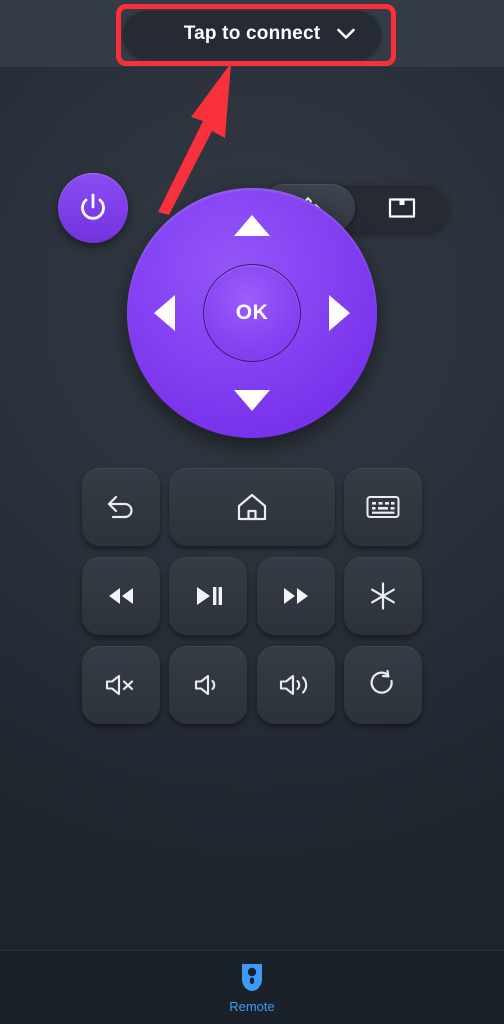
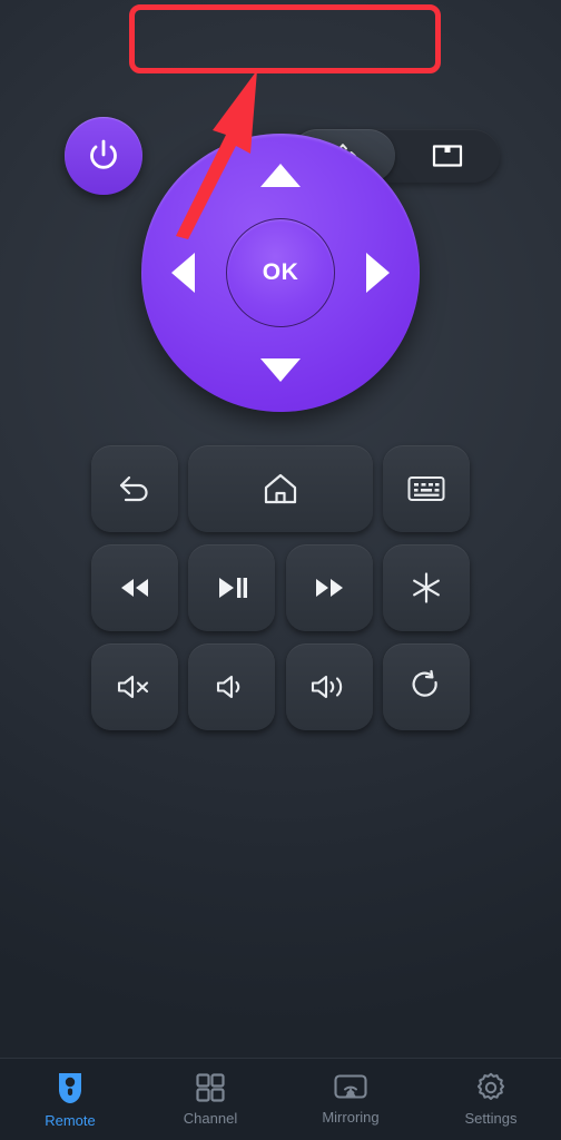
- Tap to connect
  OK
  Remote
+ Channel
+ Mirroring
+ Settings
